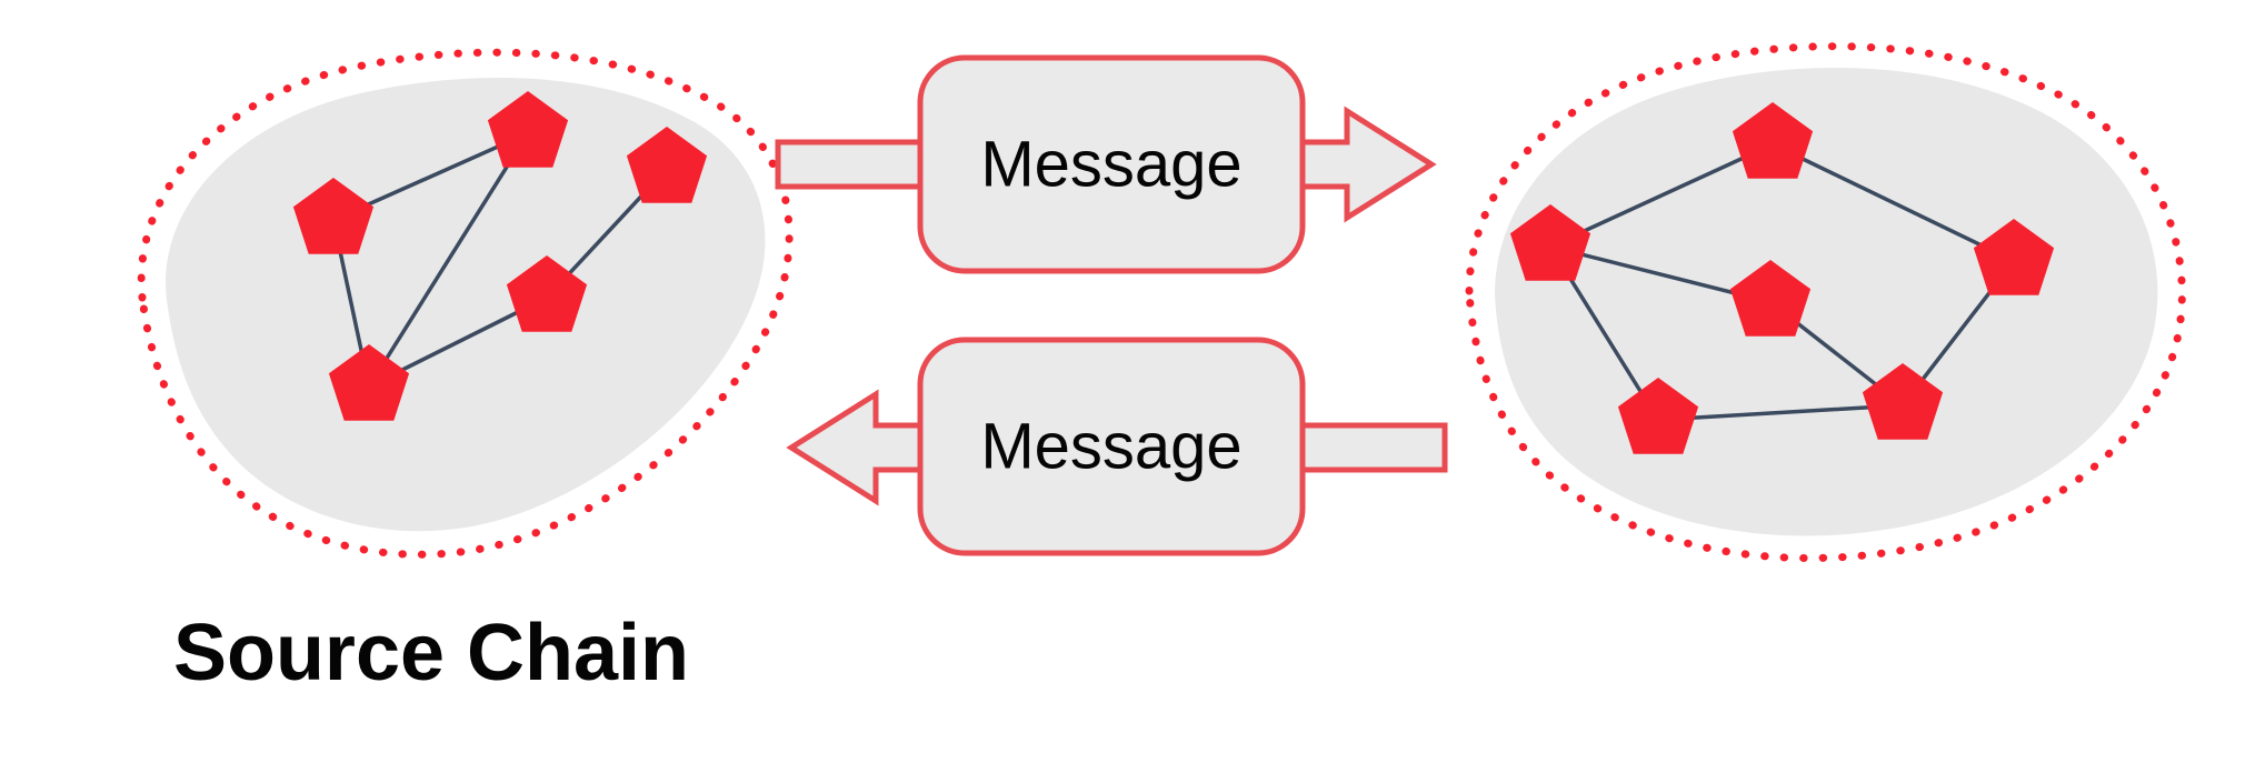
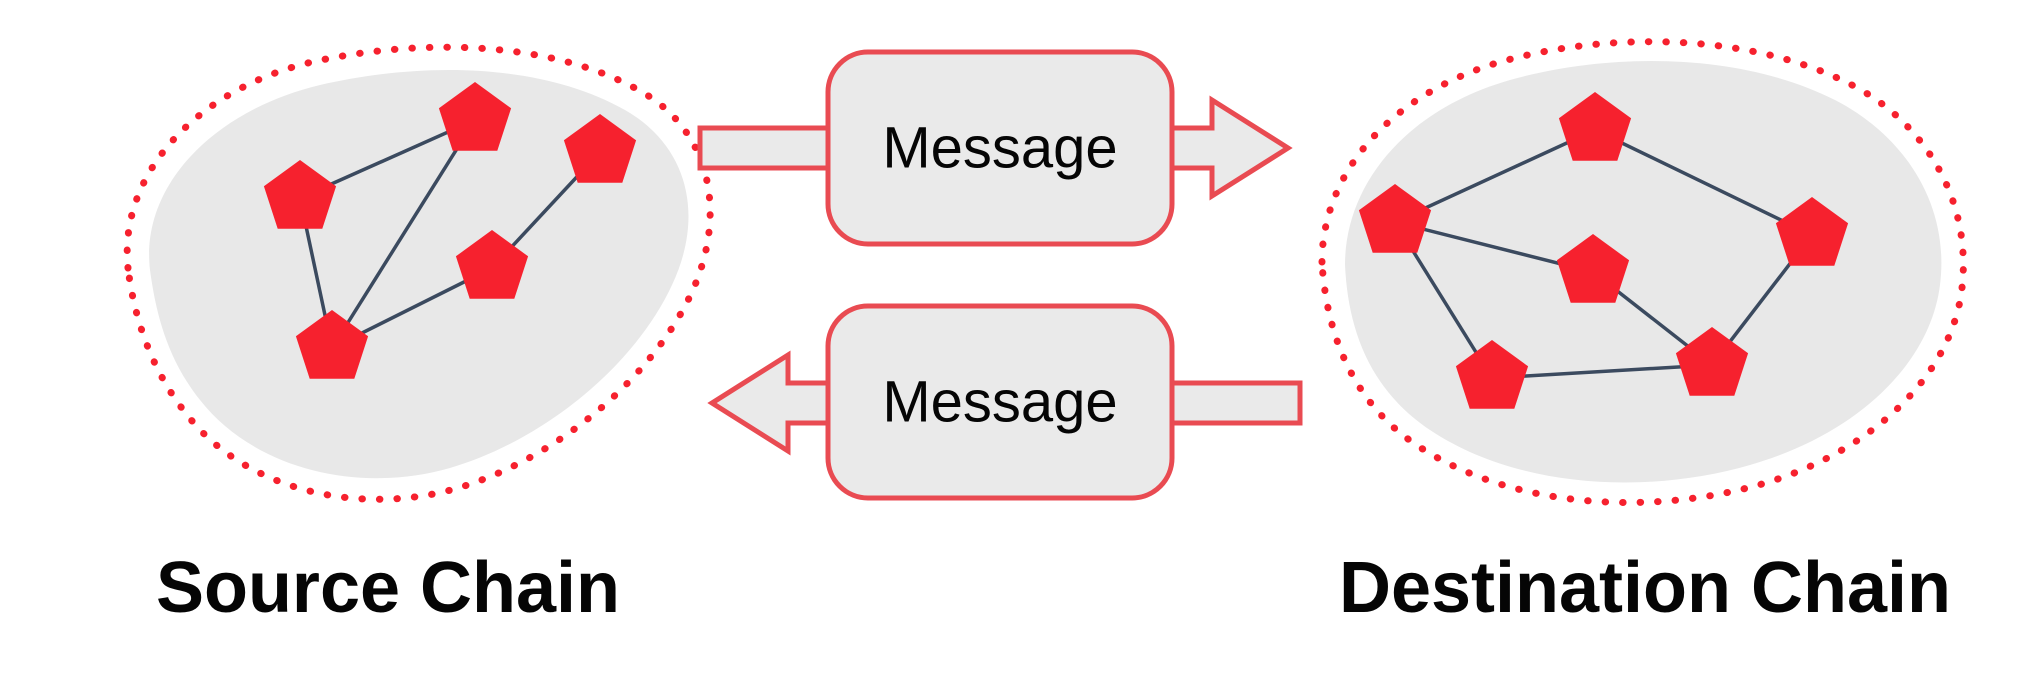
  Message
  Message
  Source Chain
+ Destination Chain
